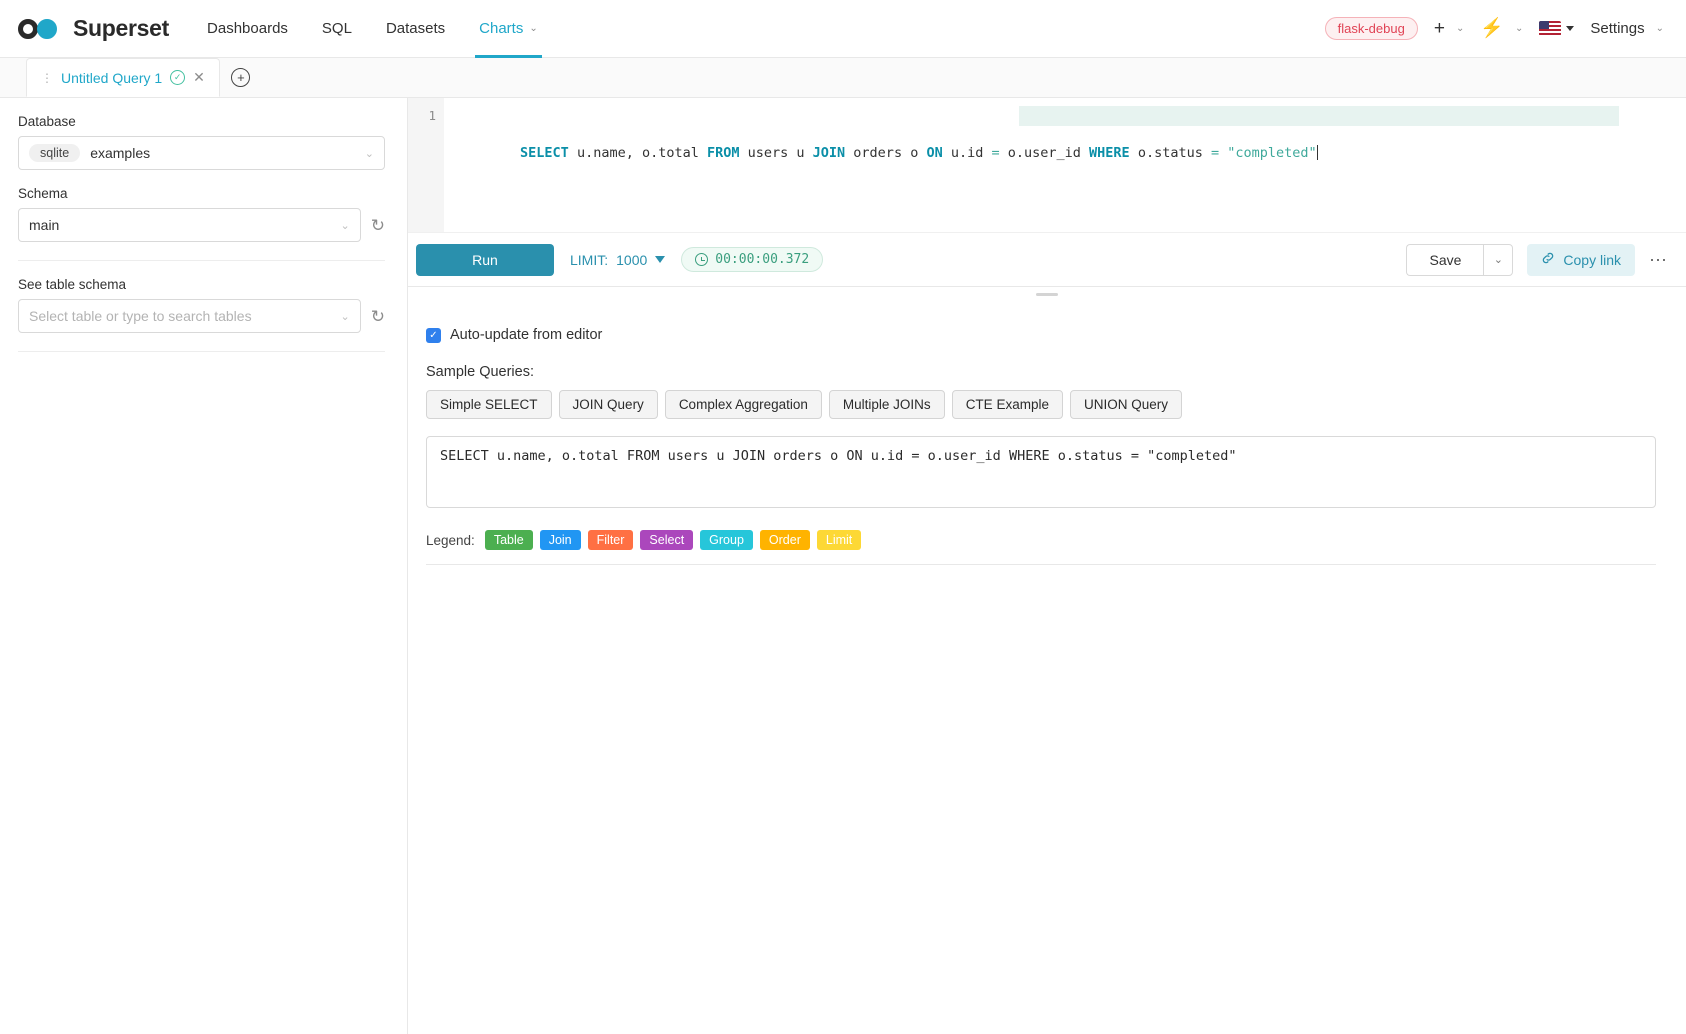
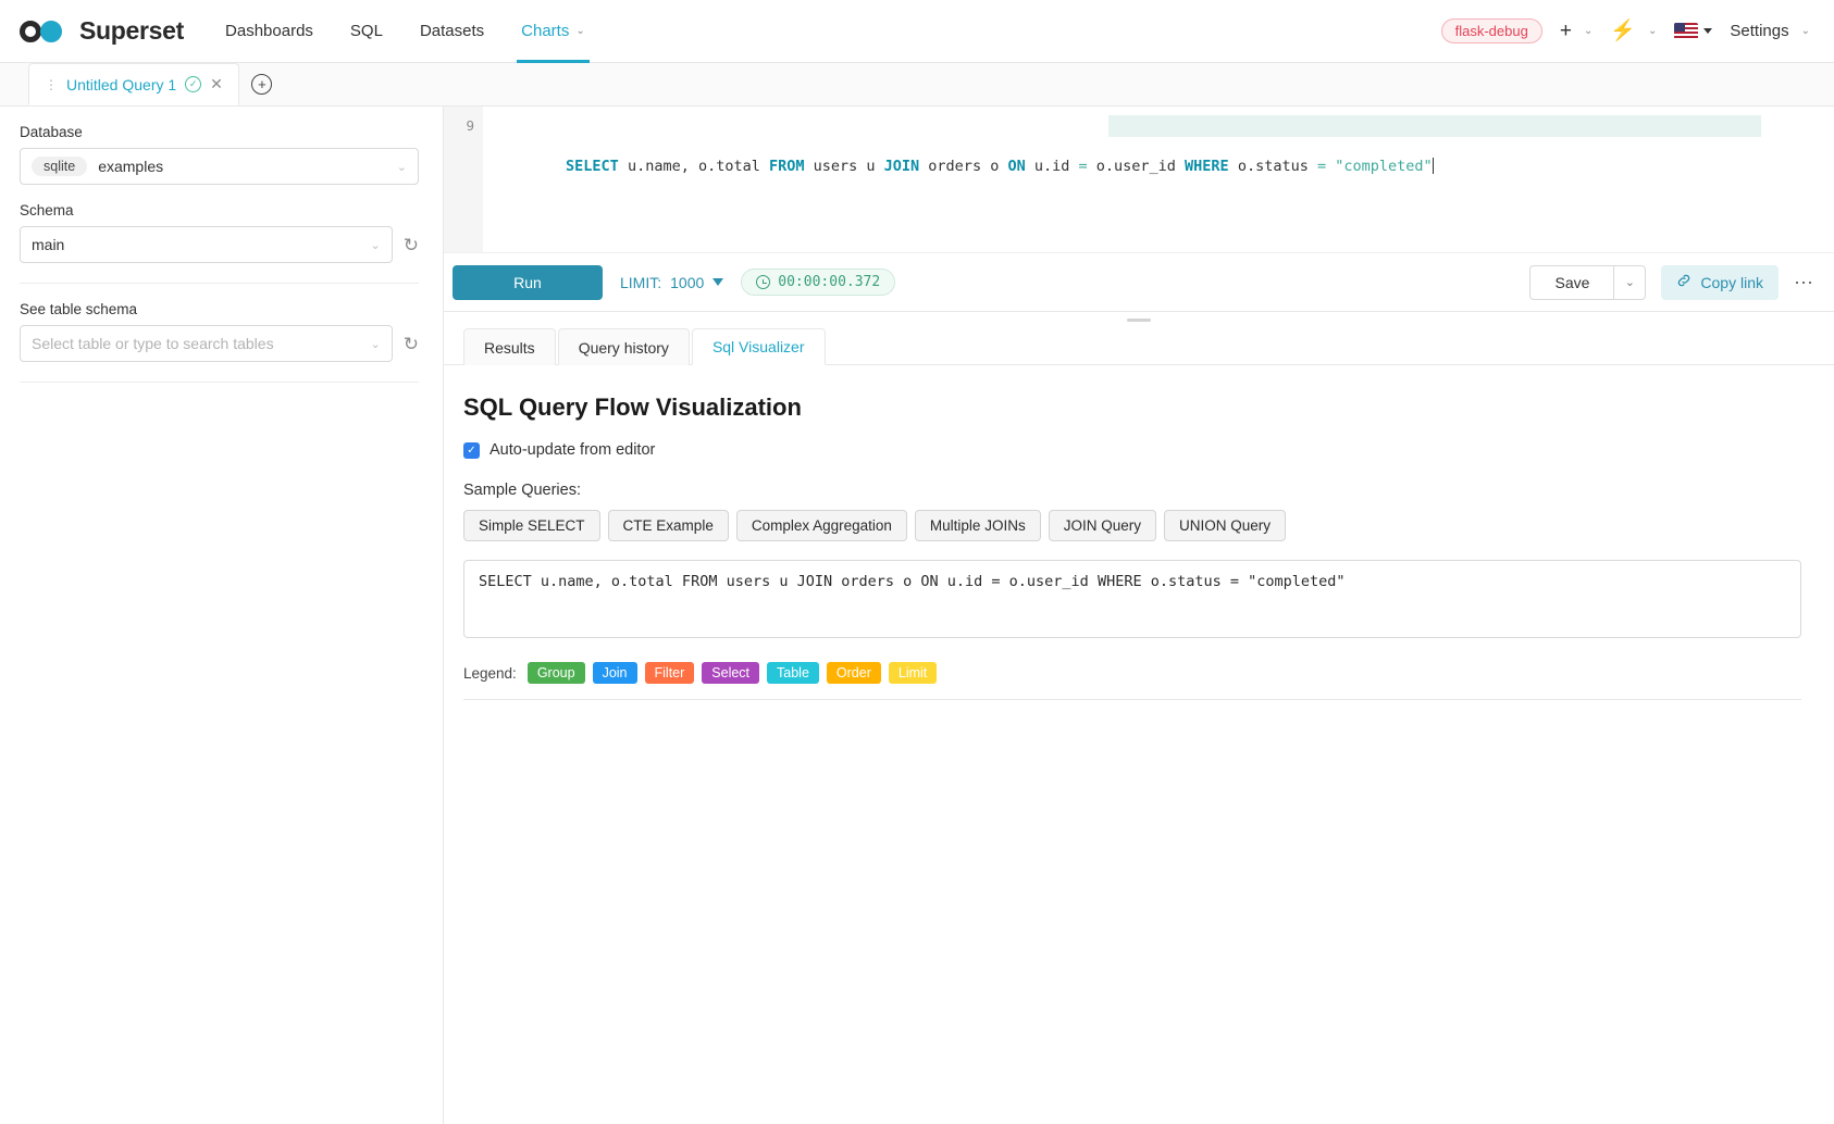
  Superset
  Dashboards
  SQL
  Datasets
  Charts
  ⌄
  flask-debug
  +
  ⌄
  ⚡
  ⌄
  Settings
  ⌄
  ⋮
  Untitled Query 1
  ✓
  ✕
  +
  Database
  sqlite
  examples
  ⌄
  Schema
  main
  ⌄
  ↻
  See table schema
  Select table or type to search tables
  ⌄
  ↻
- 1
+ 9
  SELECT u.name, o.total FROM users u JOIN orders o ON u.id = o.user_id WHERE o.status = "completed"
  Run
  LIMIT:
  1000
  00:00:00.372
  Save
  ⌄
  Copy link
  ⋯
+ Results
+ Query history
+ Sql Visualizer
+ SQL Query Flow Visualization
  ✓
  Auto-update from editor
  Sample Queries:
  Simple SELECT
- JOIN Query
+ CTE Example
  Complex Aggregation
  Multiple JOINs
- CTE Example
+ JOIN Query
  UNION Query
  SELECT u.name, o.total FROM users u JOIN orders o ON u.id = o.user_id WHERE o.status = "completed"
  Legend:
- Table
+ Group
  Join
  Filter
  Select
- Group
+ Table
  Order
  Limit
